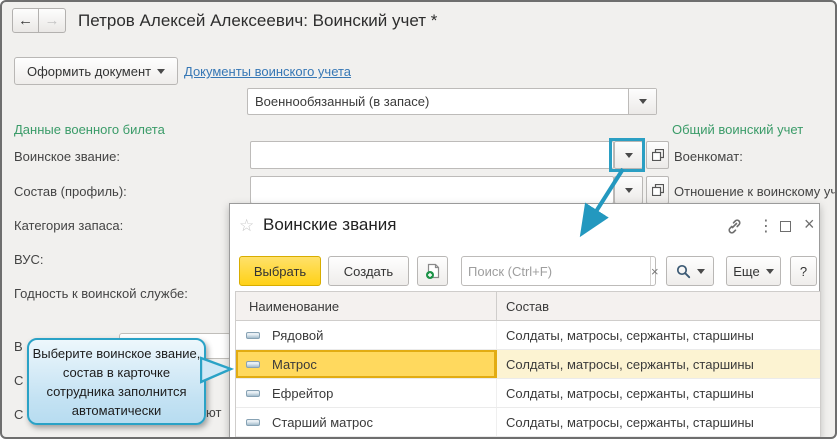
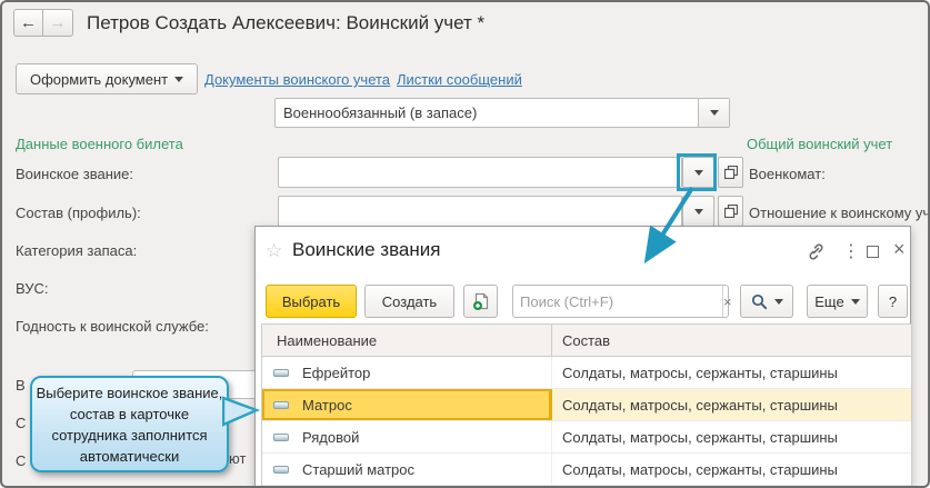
  ←
  →
- Петров Алексей Алексеевич: Воинский учет *
+ Петров Создать Алексеевич: Воинский учет *
  Оформить документ
  Документы воинского учета
+ Листки сообщений
  Военнообязанный (в запасе)
  Данные военного билета
  Общий воинский учет
  Воинское звание:
  Военкомат:
  Состав (профиль):
  Отношение к воинскому уч
  Категория запаса:
  ВУС:
  Годность к воинской службе:
  В
  С
  С
  ют
  ☆
  Воинские звания
  ⋮
  ×
  Выбрать
  Создать
  Поиск (Ctrl+F)
  ×
  Еще
  ?
  Наименование
  Состав
- Рядовой
+ Ефрейтор
  Солдаты, матросы, сержанты, старшины
  Матрос
  Солдаты, матросы, сержанты, старшины
- Ефрейтор
+ Рядовой
  Солдаты, матросы, сержанты, старшины
  Старший матрос
  Солдаты, матросы, сержанты, старшины
  Выберите воинское звание,
  состав в карточке
  сотрудника заполнится
  автоматически
